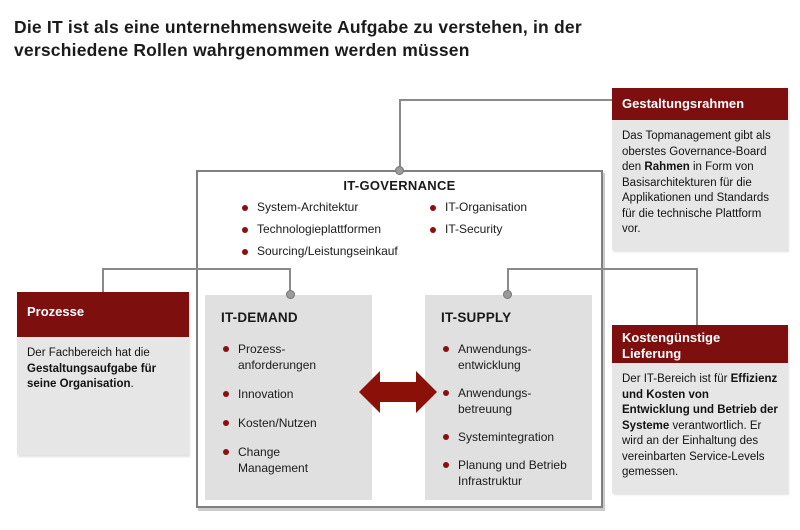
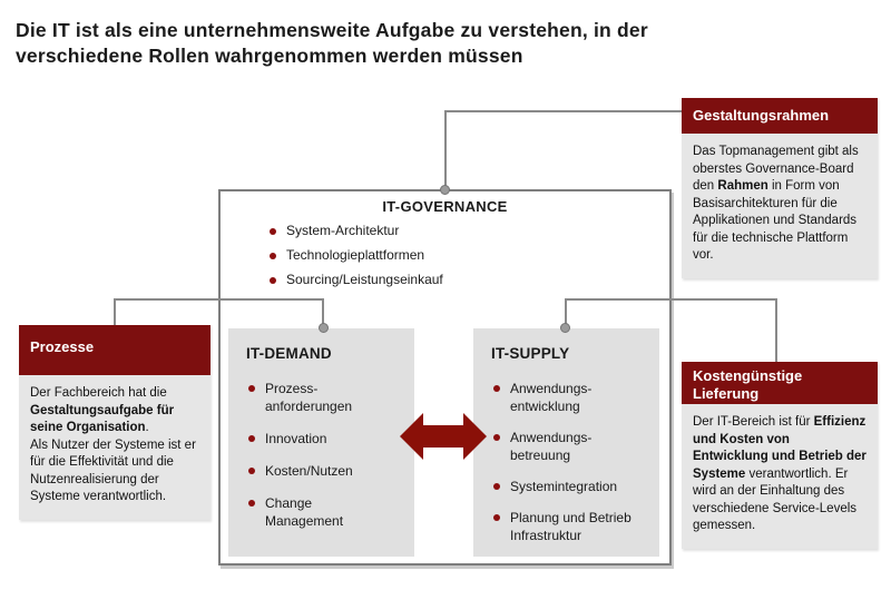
  Die IT ist als eine unternehmensweite Aufgabe zu verstehen, in der
  verschiedene Rollen wahrgenommen werden müssen
  IT-GOVERNANCE
  System-Architektur
  Technologieplattformen
  Sourcing/Leistungseinkauf
- IT-Organisation
- IT-Security
  IT-DEMAND
  Prozess-anforderungen
  Innovation
  Kosten/Nutzen
  Change Management
  IT-SUPPLY
  Anwendungs-entwicklung
  Anwendungs-betreuung
  Systemintegration
  Planung und Betrieb Infrastruktur
  Gestaltungsrahmen
  Das Topmanagement gibt als oberstes Governance-Board den Rahmen in Form von Basisarchitekturen für die Applikationen und Standards für die technische Plattform vor.
  Prozesse
  Der Fachbereich hat die Gestaltungsaufgabe für seine Organisation.
+ Als Nutzer der Systeme ist er für die Effektivität und die Nutzenrealisierung der Systeme verantwortlich.
  Kostengünstige Lieferung
- Der IT-Bereich ist für Effizienz und Kosten von Entwicklung und Betrieb der Systeme verantwortlich. Er wird an der Einhaltung des vereinbarten Service-Levels gemessen.
+ Der IT-Bereich ist für Effizienz und Kosten von Entwicklung und Betrieb der Systeme verantwortlich. Er wird an der Einhaltung des verschiedene Service-Levels gemessen.
